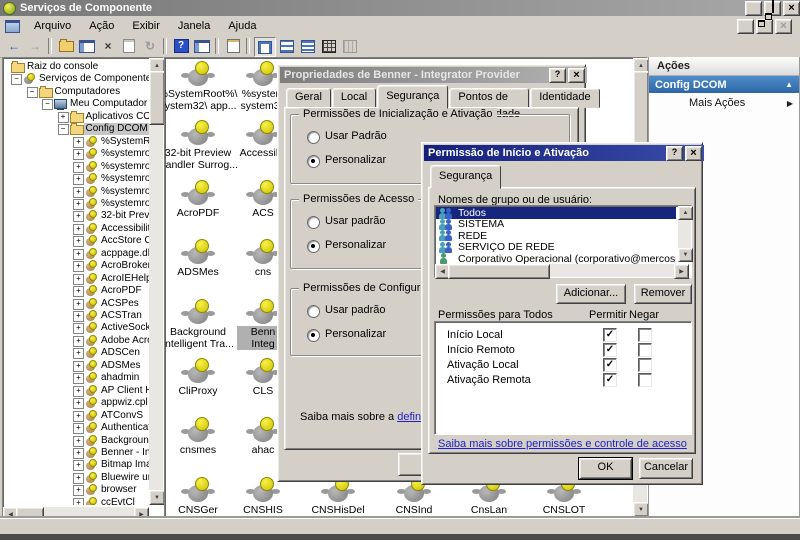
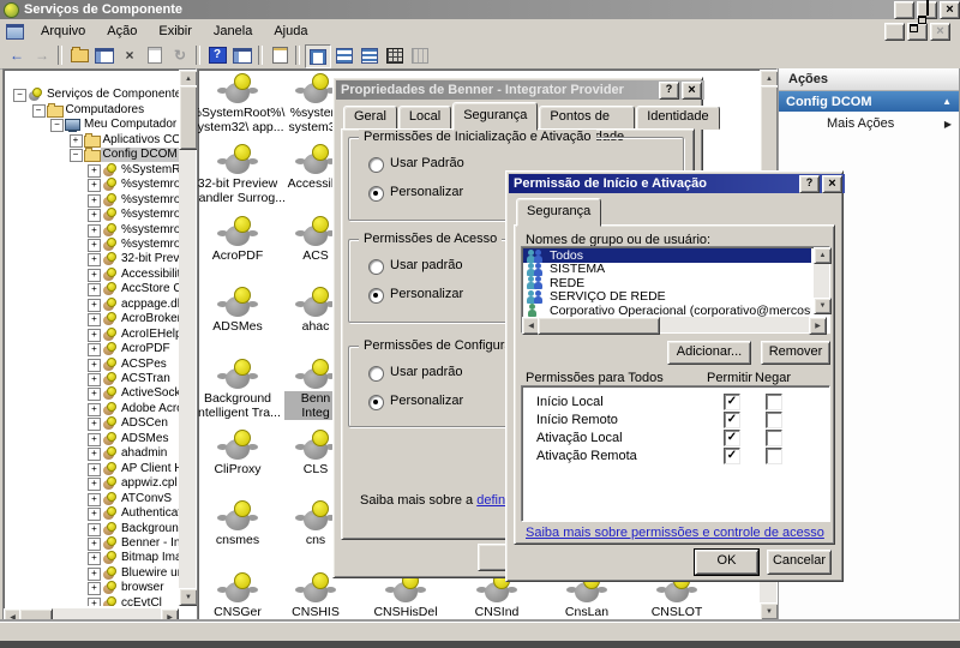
  Serviços de Componente
  ×
  Arquivo Ação Exibir Janela Ajuda
  ×
  ←
  →
  ×
  ↻
  ?
- Raiz do console
  −
  Serviços de Component
  −
  Computadores
  −
  Meu Computador
  +
  Aplicativos CO
  −
  Config DCOM
  +
  %SystemR
  +
  %systemro
  +
  %systemro
  +
  %systemro
  +
  %systemro
  +
  %systemro
  +
  32-bit Prev
  +
  Accessibili
  +
  AccStore C
  +
  acppage.d
  +
  AcroBroke
  +
  AcroIEHel
  +
  AcroPDF
  +
  ACSPes
  +
  ACSTran
  +
  ActiveSock
  +
  Adobe Acr
  +
  ADSCen
  +
  ADSMes
  +
  ahadmin
  +
  AP Client
  +
  appwiz.cpl
  +
  ATConvS
  +
  Authentica
  +
  Backgroun
  +
  Benner - In
  +
  Bitmap Im
  +
  Bluewire u
  +
  browser
  +
  ccEvtCl
  SystemRoot%\
  ystem32\ app...
  32-bit Preview
  andler Surrog...
  AcroPDF
  ADSMes
  Background
  ntelligent Tra...
  CliProxy
  cnsmes
  CNSGer
  %syste
  system
  Accessi
  ACS
- cns
+ ahac
  Benn
  Integ
  CLS
- ahac
+ cns
  CNSHIS
  CNSHisDel
  CNSInd
  CnsLan
  CNSLOT
  Ações
  Config DCOM
  ▲
  Mais Ações
  ▶
  Propriedades de Benner - Integrator Provider
  ?
  ×
  Geral
  Local
  Segurança
  Identidade
  Permissões de Inicialização e Ativação
  Usar Padrão
  Personalizar
  Permissões de Acesso
  Usar padrão
  Personalizar
  Permissões de Configur
  Usar padrão
  Personalizar
  Permissão de Início e Ativação
  ?
  ×
  Segurança
  Nomes de grupo ou de usuário:
  Todos
  SISTEMA
  REDE
  SERVIÇO DE REDE
  Corporativo Operacional (corporativo@mercos
  Adicionar...
  Remover
  Permissões para Todos
  Permitir
  Negar
  Início Local
  ✓
  Início Remoto
  ✓
  Ativação Local
  ✓
  Ativação Remota
  ✓
  Saiba mais sobre permissões e controle de acesso
  OK
  Cancelar
